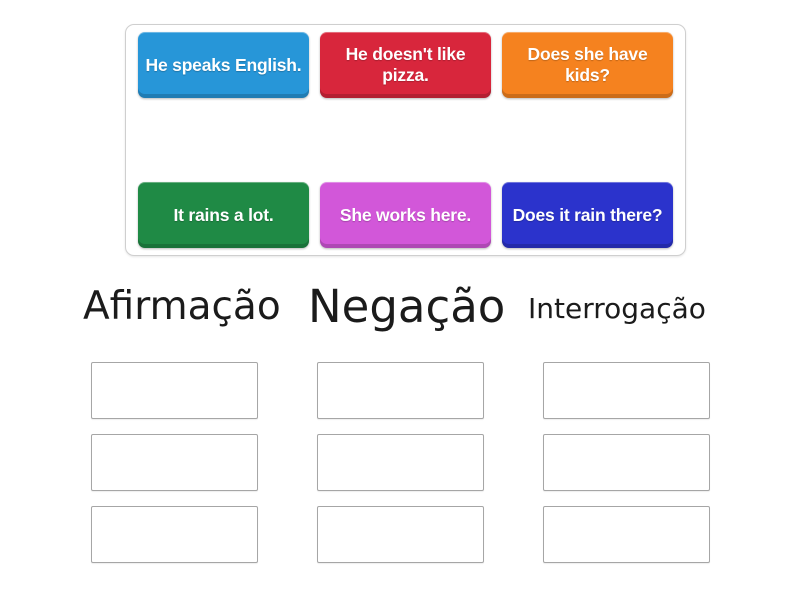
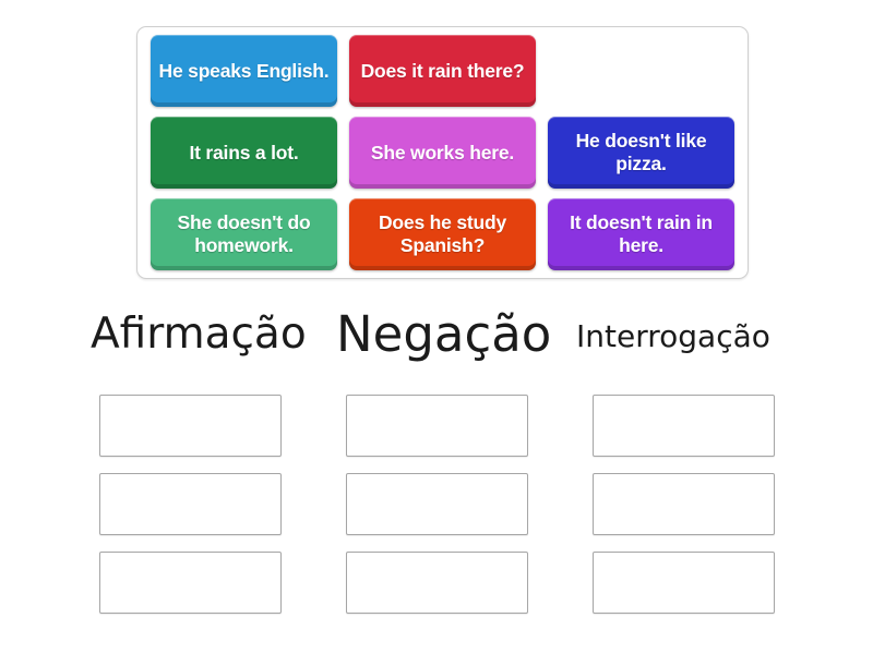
  He speaks English.
- He doesn't like pizza.
+ Does it rain there?
- Does she have kids?
  It rains a lot.
  She works here.
- Does it rain there?
+ He doesn't like pizza.
+ She doesn't do homework.
+ Does he study Spanish?
+ It doesn't rain in here.
  Afirmação
  Negação
  Interrogação
